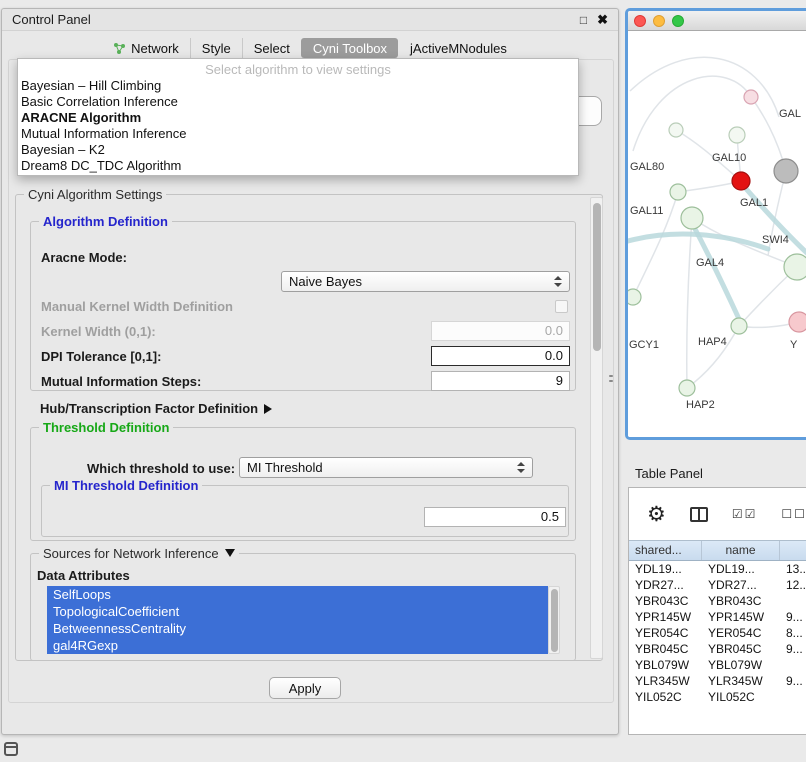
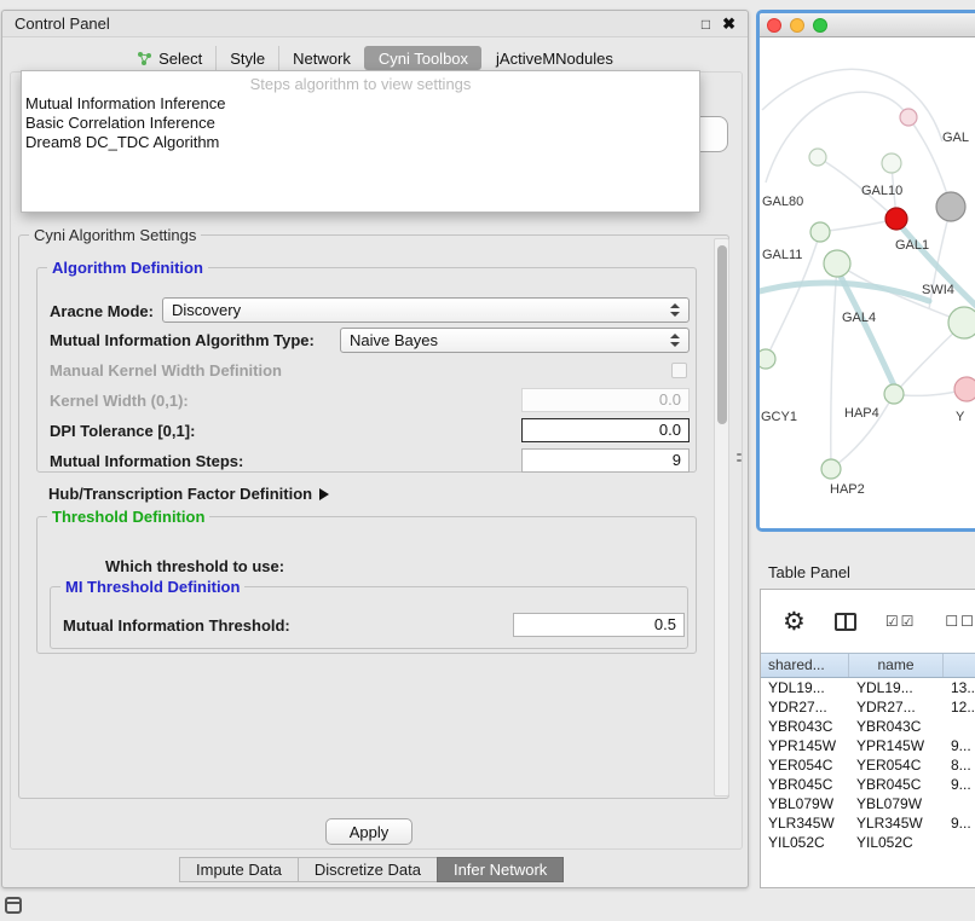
  Control Panel
  □
  ✖
- Network
+ Select
  Style
- Select
+ Network
  Cyni Toolbox
  jActiveMNodules
- Select algorithm to view settings
+ Steps algorithm to view settings
- Bayesian – Hill Climbing
- Basic Correlation Inference
+ Mutual Information Inference
- ARACNE Algorithm
- Mutual Information Inference
+ Basic Correlation Inference
- Bayesian – K2
  Dream8 DC_TDC Algorithm
  Cyni Algorithm Settings
  Algorithm Definition
  Aracne Mode:
+ Discovery
+ Mutual Information Algorithm Type:
  Naive Bayes
  Manual Kernel Width Definition
  Kernel Width (0,1):
  0.0
  DPI Tolerance [0,1]:
  0.0
  Mutual Information Steps:
  9
  Hub/Transcription Factor Definition
  Threshold Definition
  Which threshold to use:
- MI Threshold
  MI Threshold Definition
+ Mutual Information Threshold:
  0.5
- Sources for Network Inference
- Data Attributes
- SelfLoops
- TopologicalCoefficient
- BetweennessCentrality
- gal4RGexp
  Apply
+ Impute Data
+ Discretize Data
+ Infer Network
  GAL80
  GAL10
  GAL
  GAL11
  GAL1
  SWI4
  GAL4
  GCY1
  HAP4
  Y
  HAP2
  Table Panel
  ⚙
  ☑☑
  ☐☐
  shared...
  name
  YDL19...
  YDL19...
  13..
  YDR27...
  YDR27...
  12..
  YBR043C
  YBR043C
  YPR145W
  YPR145W
  9...
  YER054C
  YER054C
  8...
  YBR045C
  YBR045C
  9...
  YBL079W
  YBL079W
  YLR345W
  YLR345W
  9...
  YIL052C
  YIL052C
